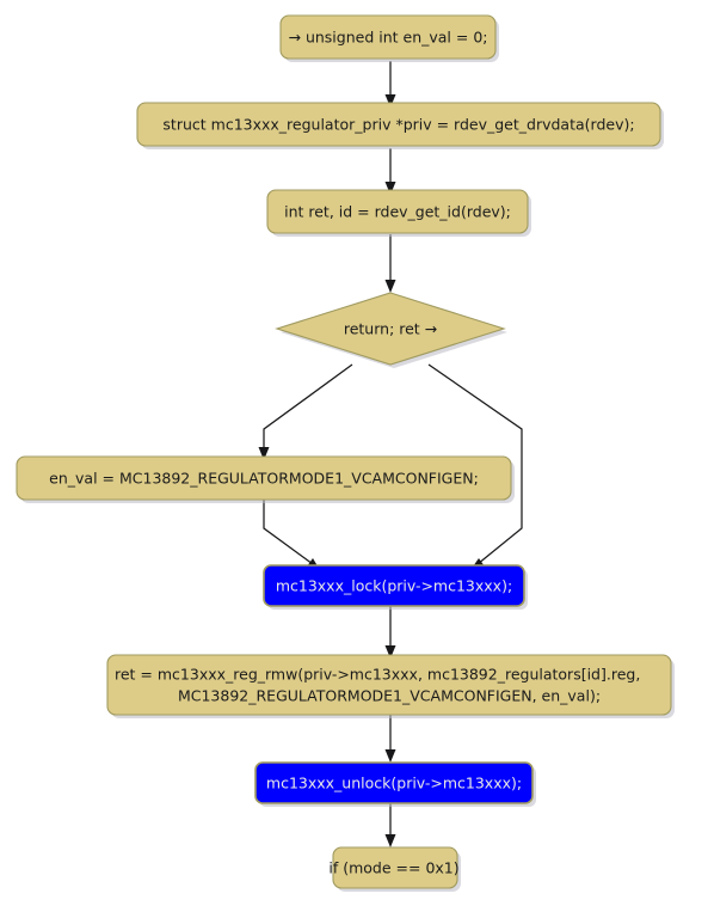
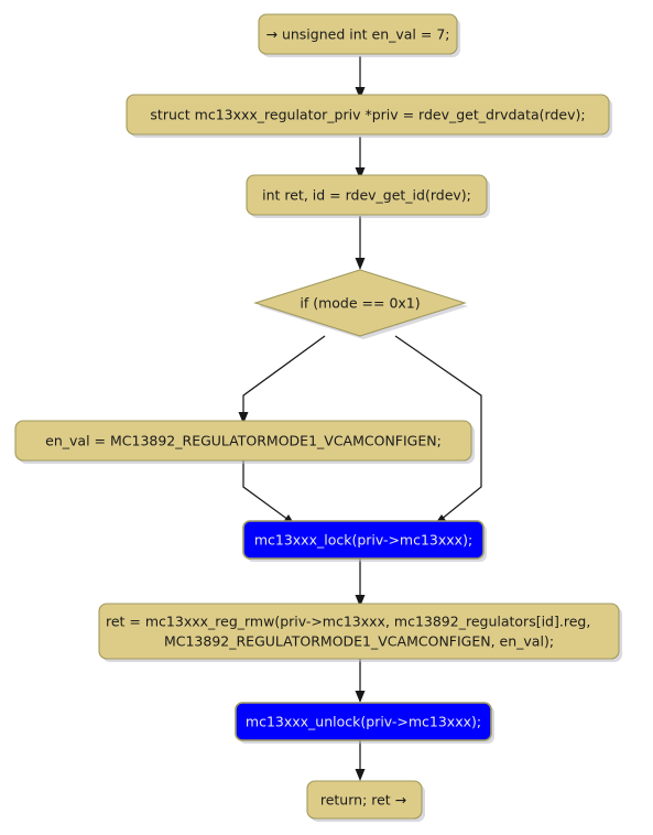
- → unsigned int en_val = 0;
+ → unsigned int en_val = 7;
  struct mc13xxx_regulator_priv *priv = rdev_get_drvdata(rdev);
  int ret, id = rdev_get_id(rdev);
- return; ret →
+ if (mode == 0x1)
  en_val = MC13892_REGULATORMODE1_VCAMCONFIGEN;
  mc13xxx_lock(priv->mc13xxx);
  ret = mc13xxx_reg_rmw(priv->mc13xxx, mc13892_regulators[id].reg,
  MC13892_REGULATORMODE1_VCAMCONFIGEN, en_val);
  mc13xxx_unlock(priv->mc13xxx);
- if (mode == 0x1)
+ return; ret →
